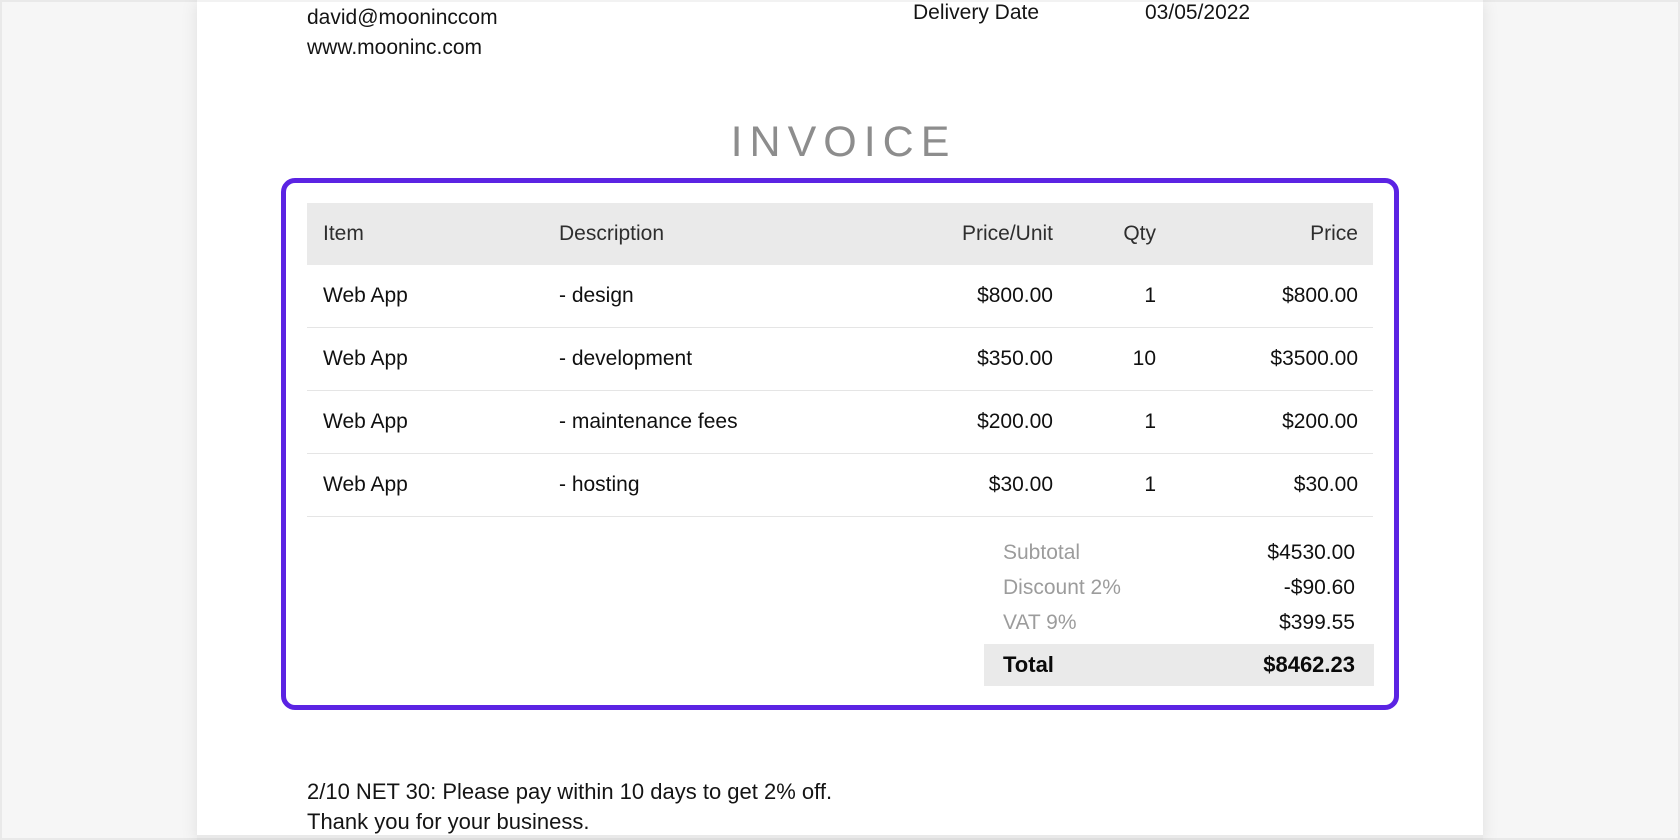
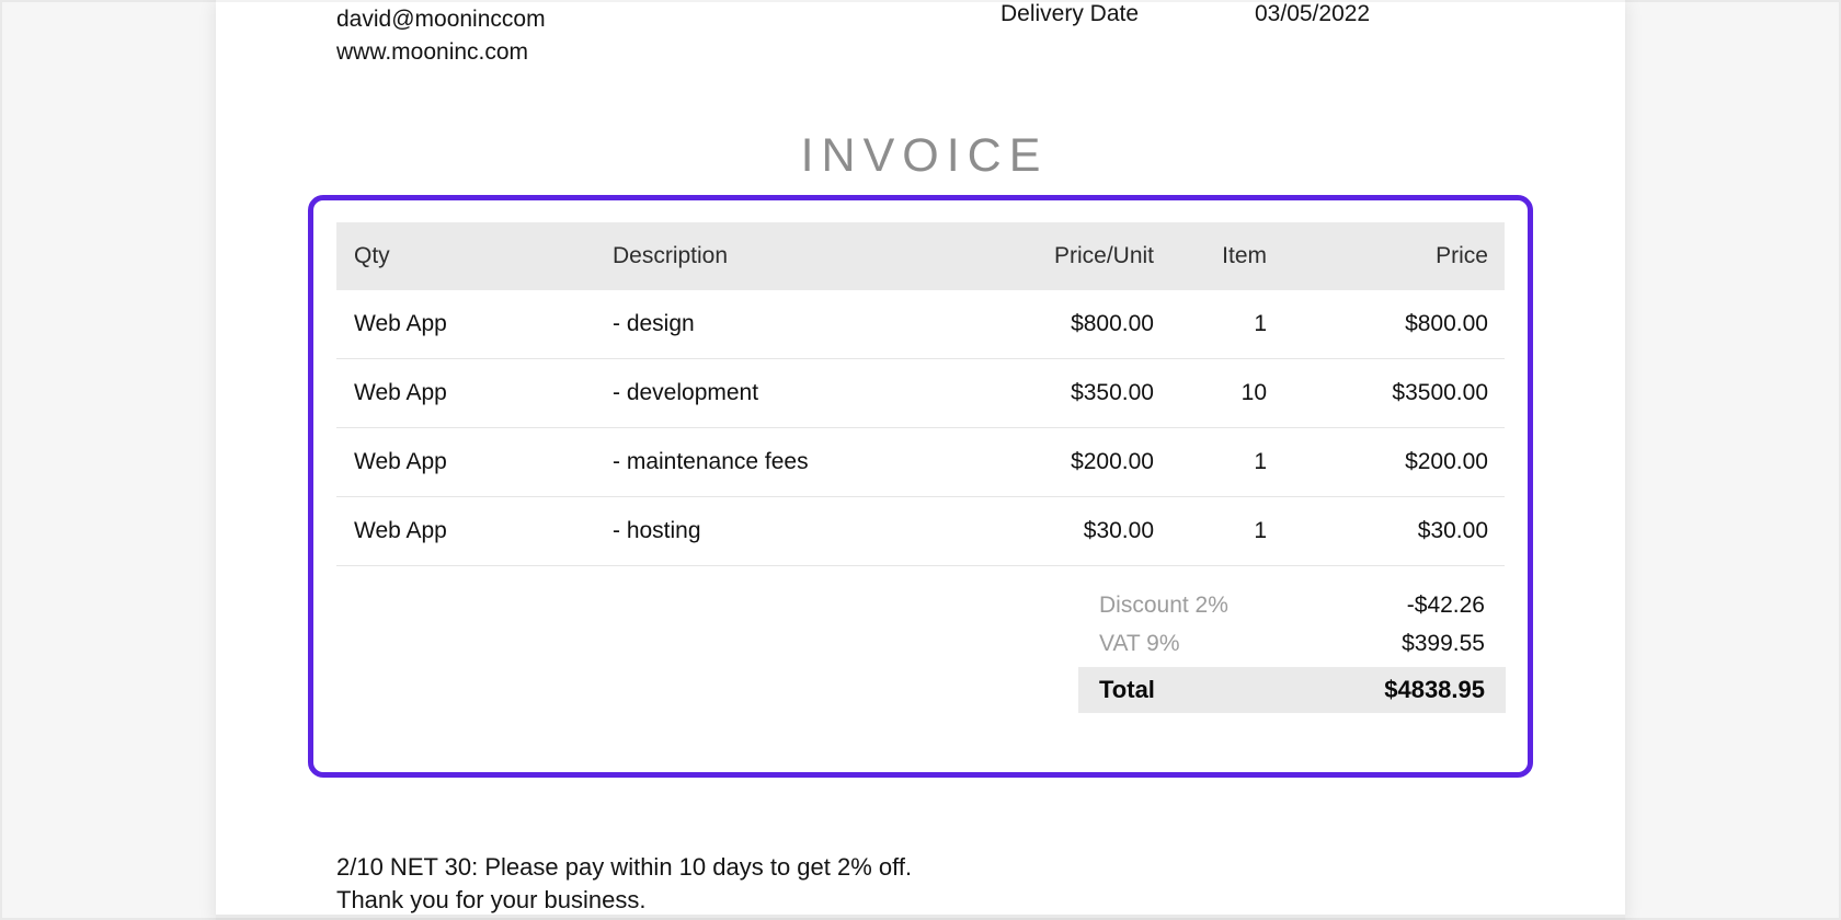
  david@mooninccom
  www.mooninc.com
  Delivery Date
  03/05/2022
  INVOICE
- Item
+ Qty
  Description
  Price/Unit
- Qty
+ Item
  Price
  Web App
  - design
  $800.00
  1
  $800.00
  Web App
  - development
  $350.00
  10
  $3500.00
  Web App
  - maintenance fees
  $200.00
  1
  $200.00
  Web App
  - hosting
  $30.00
  1
  $30.00
- Subtotal
- $4530.00
  Discount 2%
- -$90.60
+ -$42.26
  VAT 9%
  $399.55
  Total
- $8462.23
+ $4838.95
  2/10 NET 30: Please pay within 10 days to get 2% off.
  Thank you for your business.
